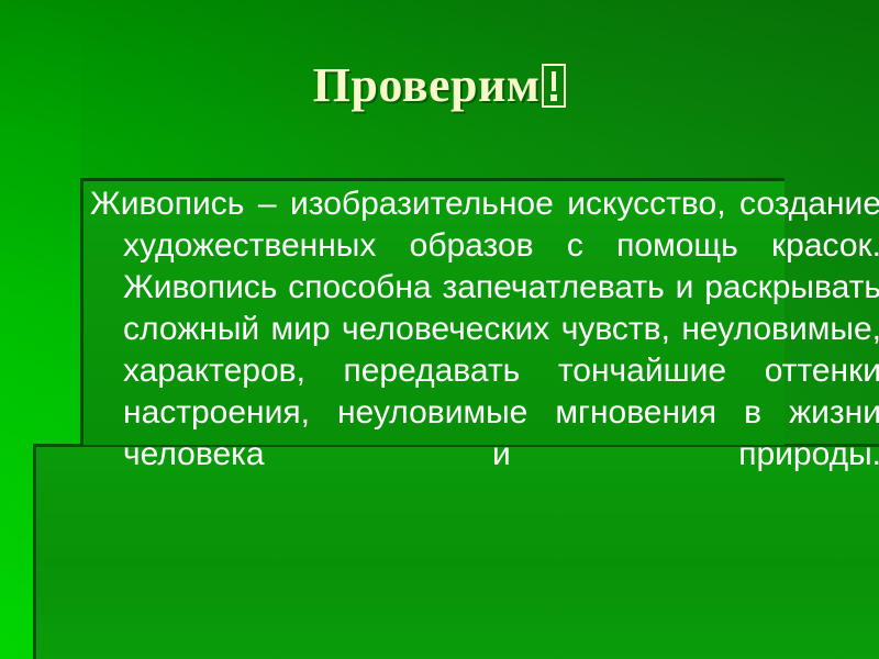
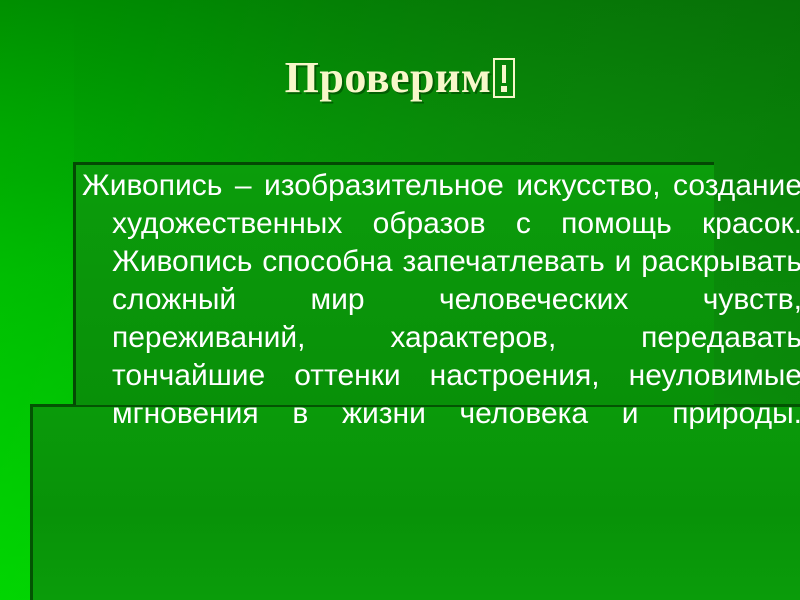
  Проверим
- Живопись – изобразительное искусство, создание художественных образов с помощь красок. Живопись способна запечатлевать и раскрывать сложный мир человеческих чувств, неуловимые, характеров, передавать тончайшие оттенки настроения, неуловимые мгновения в жизни человека и природы.
+ Живопись – изобразительное искусство, создание художественных образов с помощь красок. Живопись способна запечатлевать и раскрывать сложный мир человеческих чувств, переживаний, характеров, передавать тончайшие оттенки настроения, неуловимые мгновения в жизни человека и природы.
